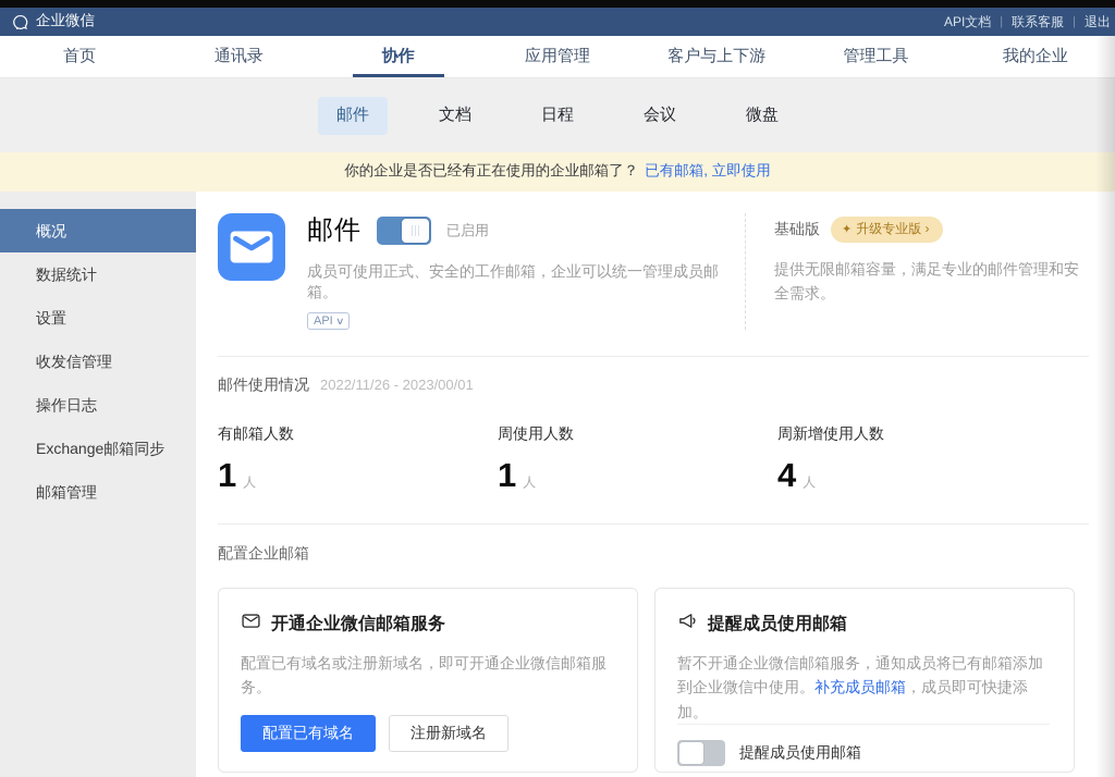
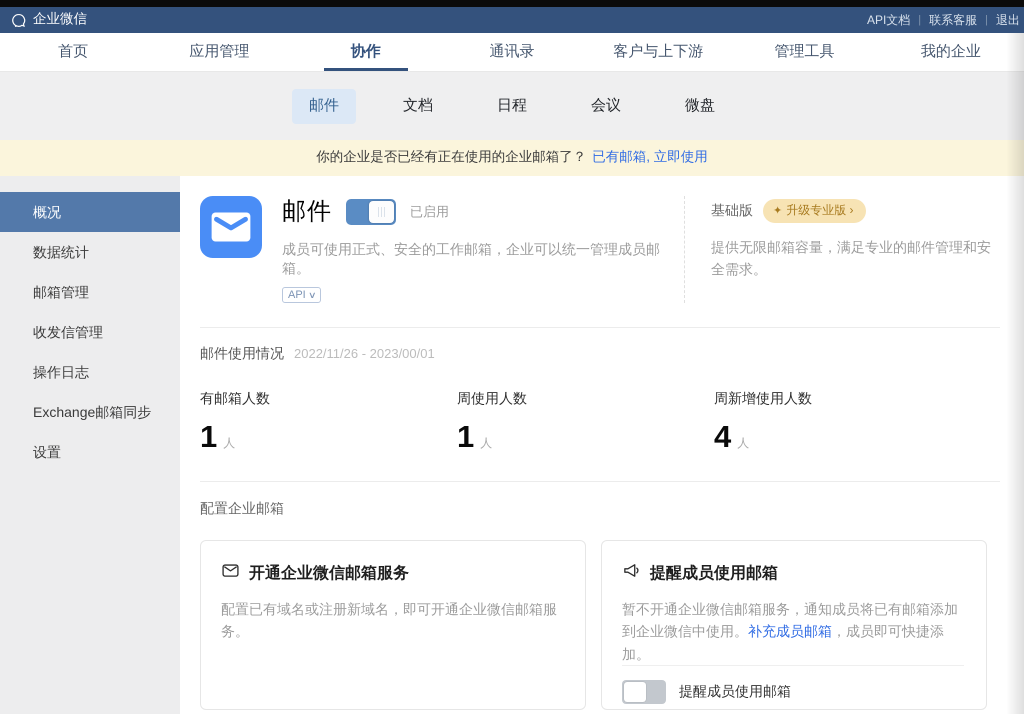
  企业微信
  API文档
  |
  联系客服
  |
  退出
  首页
- 通讯录
+ 应用管理
  协作
- 应用管理
+ 通讯录
  客户与上下游
  管理工具
  我的企业
  邮件
  文档
  日程
  会议
  微盘
  你的企业是否已经有正在使用的企业邮箱了？
  已有邮箱, 立即使用
  概况
  数据统计
- 设置
+ 邮箱管理
  收发信管理
  操作日志
  Exchange邮箱同步
- 邮箱管理
+ 设置
  邮件
  已启用
  成员可使用正式、安全的工作邮箱，企业可以统一管理成员邮箱。
  API
  ∨
  基础版
  ✦
  升级专业版 ›
  提供无限邮箱容量，满足专业的邮件管理和安全需求。
  邮件使用情况
  2022/11/26 - 2023/00/01
  有邮箱人数
  1
  人
  周使用人数
  1
  人
  周新增使用人数
  4
  人
  配置企业邮箱
  开通企业微信邮箱服务
  配置已有域名或注册新域名，即可开通企业微信邮箱服务。
- 配置已有域名
- 注册新域名
  提醒成员使用邮箱
  暂不开通企业微信邮箱服务，通知成员将已有邮箱添加到企业微信中使用。补充成员邮箱，成员即可快捷添加。
  提醒成员使用邮箱
